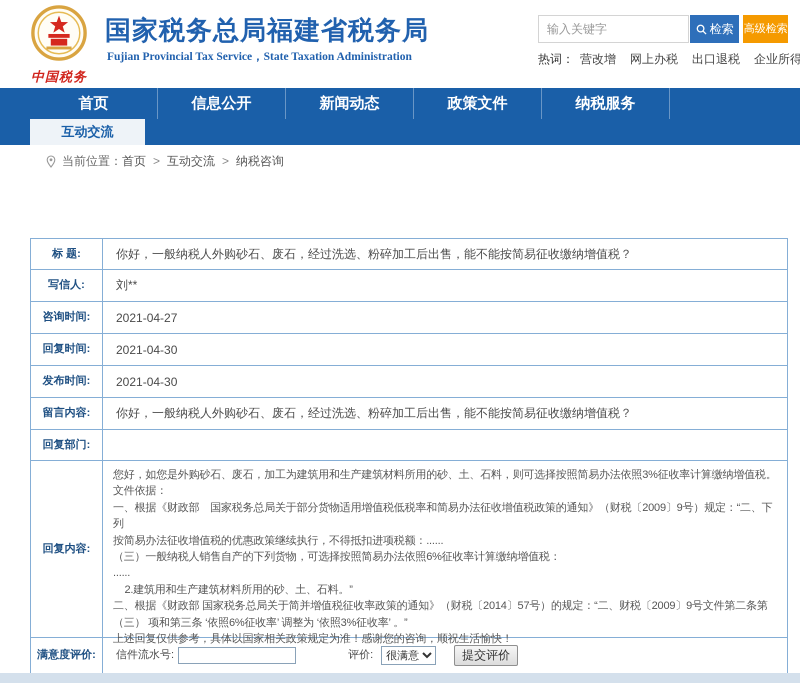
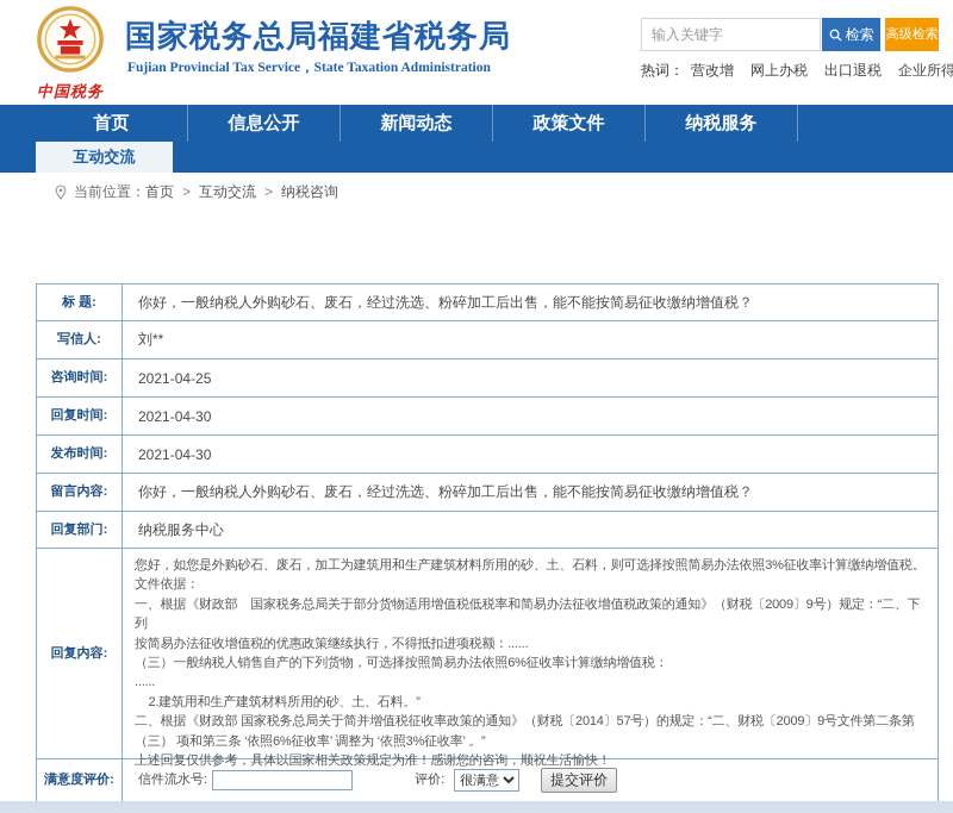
  中国税务
  国家税务总局福建省税务局
  Fujian Provincial Tax Service，State Taxation Administration
  输入关键字
  检索
  高级检索
  热词： 营改增 网上办税 出口退税 企业所得
  首页
  信息公开
  新闻动态
  政策文件
  纳税服务
  互动交流
  当前位置：
  首页
  >
  互动交流
  >
  纳税咨询
  标 题:
  你好，一般纳税人外购砂石、废石，经过洗选、粉碎加工后出售，能不能按简易征收缴纳增值税？
  写信人:
  刘**
  咨询时间:
- 2021-04-27
+ 2021-04-25
  回复时间:
  2021-04-30
  发布时间:
  2021-04-30
  留言内容:
  你好，一般纳税人外购砂石、废石，经过洗选、粉碎加工后出售，能不能按简易征收缴纳增值税？
  回复部门:
+ 纳税服务中心
  回复内容:
  您好，如您是外购砂石、废石，加工为建筑用和生产建筑材料所用的砂、土、石料，则可选择按照简易办法依照3%征收率计算缴纳增值税。
  文件依据：
  一、根据《财政部 国家税务总局关于部分货物适用增值税低税率和简易办法征收增值税政策的通知》（财税〔2009〕9号）规定：“二、下列
  按简易办法征收增值税的优惠政策继续执行，不得抵扣进项税额：......
  （三）一般纳税人销售自产的下列货物，可选择按照简易办法依照6%征收率计算缴纳增值税：
  ......
  2.建筑用和生产建筑材料所用的砂、土、石料。”
  二、根据《财政部 国家税务总局关于简并增值税征收率政策的通知》（财税〔2014〕57号）的规定：“二、财税〔2009〕9号文件第二条第
  （三） 项和第三条 ‘依照6%征收率’ 调整为 ‘依照3%征收率’ 。”
  上述回复仅供参考，具体以国家相关政策规定为准！感谢您的咨询，顺祝生活愉快！
  满意度评价:
  信件流水号:
  评价:
  很满意
  提交评价
